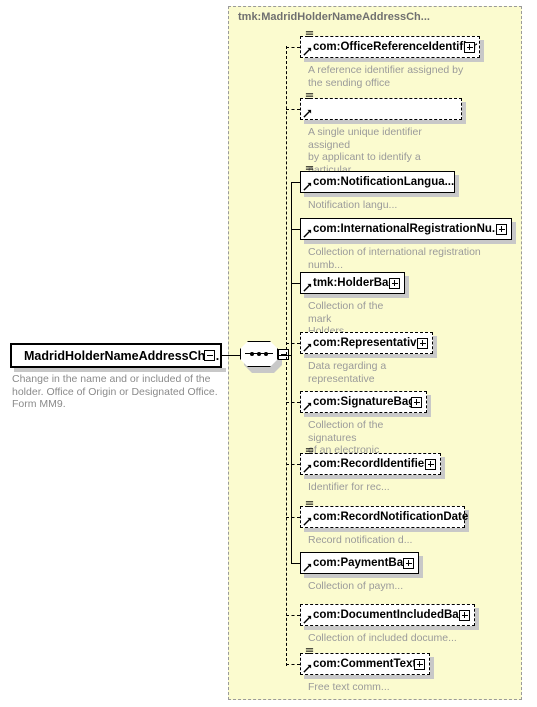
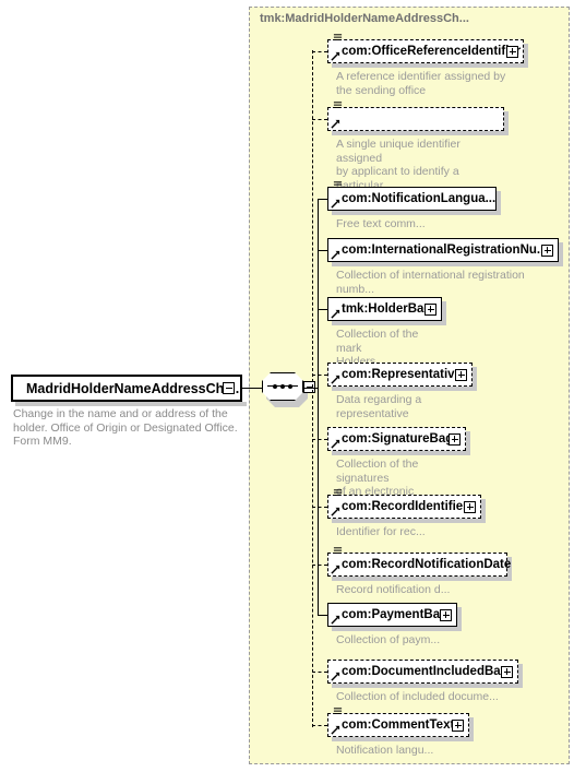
  tmk:MadridHolderNameAddressCh...
  MadridHolderNameAddressCh..
- Change in the name and or included of the holder. Office of Origin or Designated Office. Form MM9.
+ Change in the name and or address of the holder. Office of Origin or Designated Office. Form MM9.
  com:OfficeReferenceIdentifr
  A reference identifier assigned by
  the sending office
  A single unique identifier assigned
  by applicant to identify a articular
  com:NotificationLangua...
- Notification langu...
+ Free text comm...
  com:InternationalRegistrationNu.
  Collection of international registration numb...
  tmk:HolderBa
  Collection of the mark
  Holders
  com:Representativ
  Data regarding a
  representative
  com:SignatureBa
  Collection of the signatures
  com:RecordIdentifie
  Identifier for rec...
  com:RecordNotificationDate
  Record notification d...
  com:PaymentBa
  Collection of paym...
  com:DocumentIncludedBa
  Collection of included docume...
  com:CommentTex
- Free text comm...
+ Notification langu...
